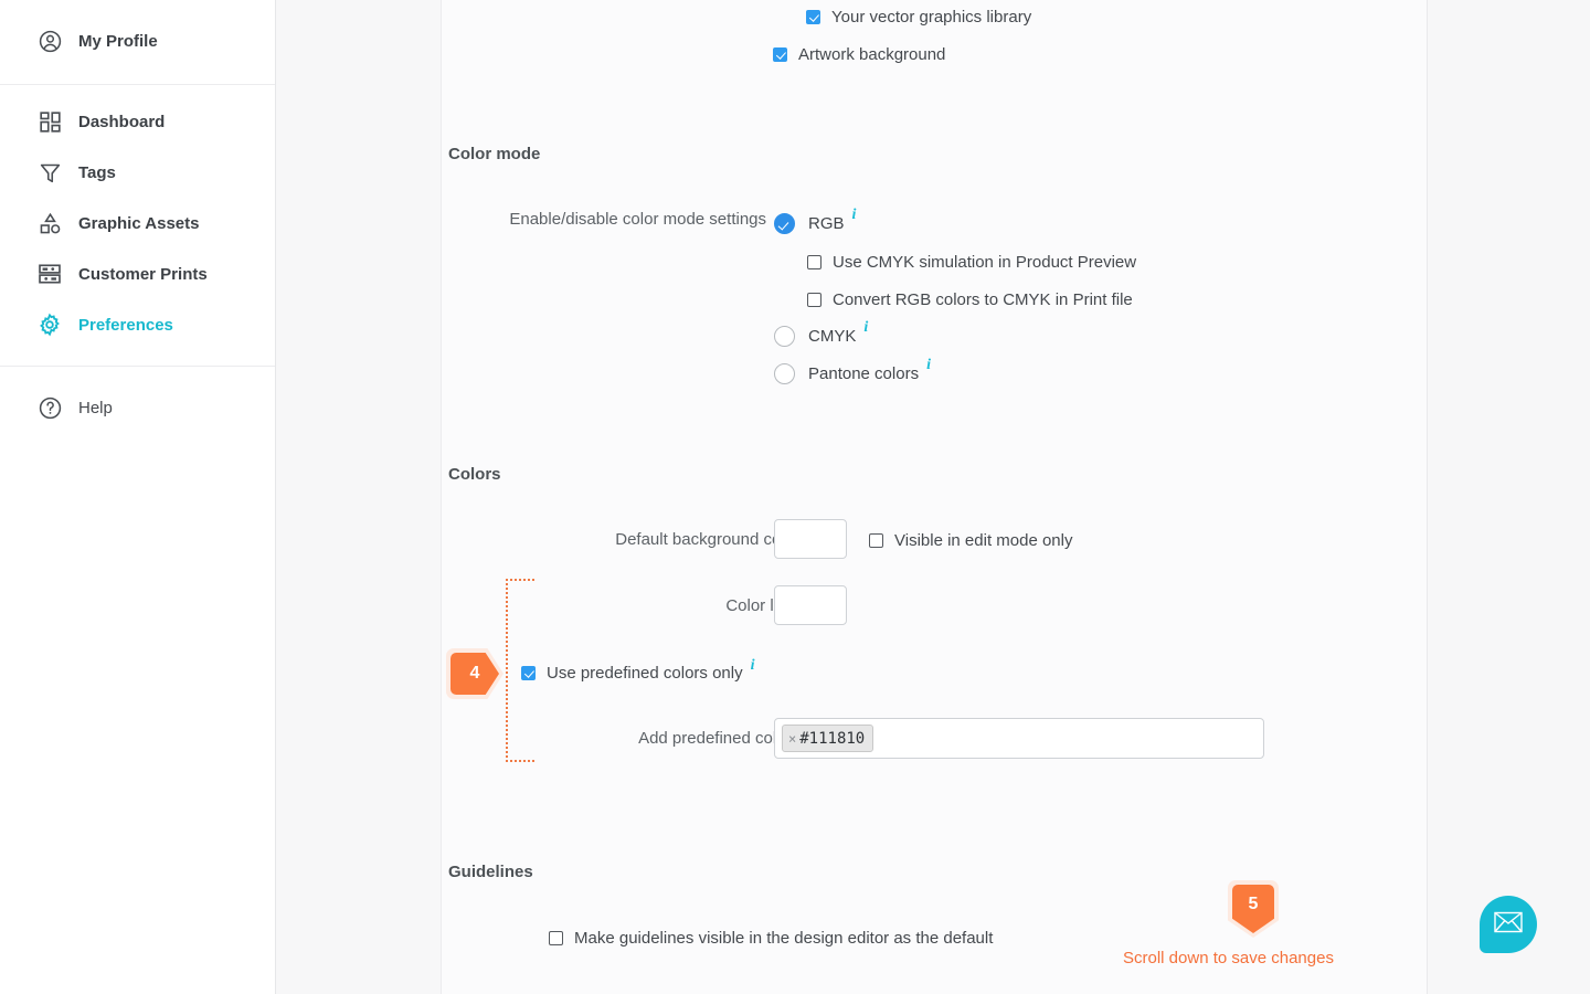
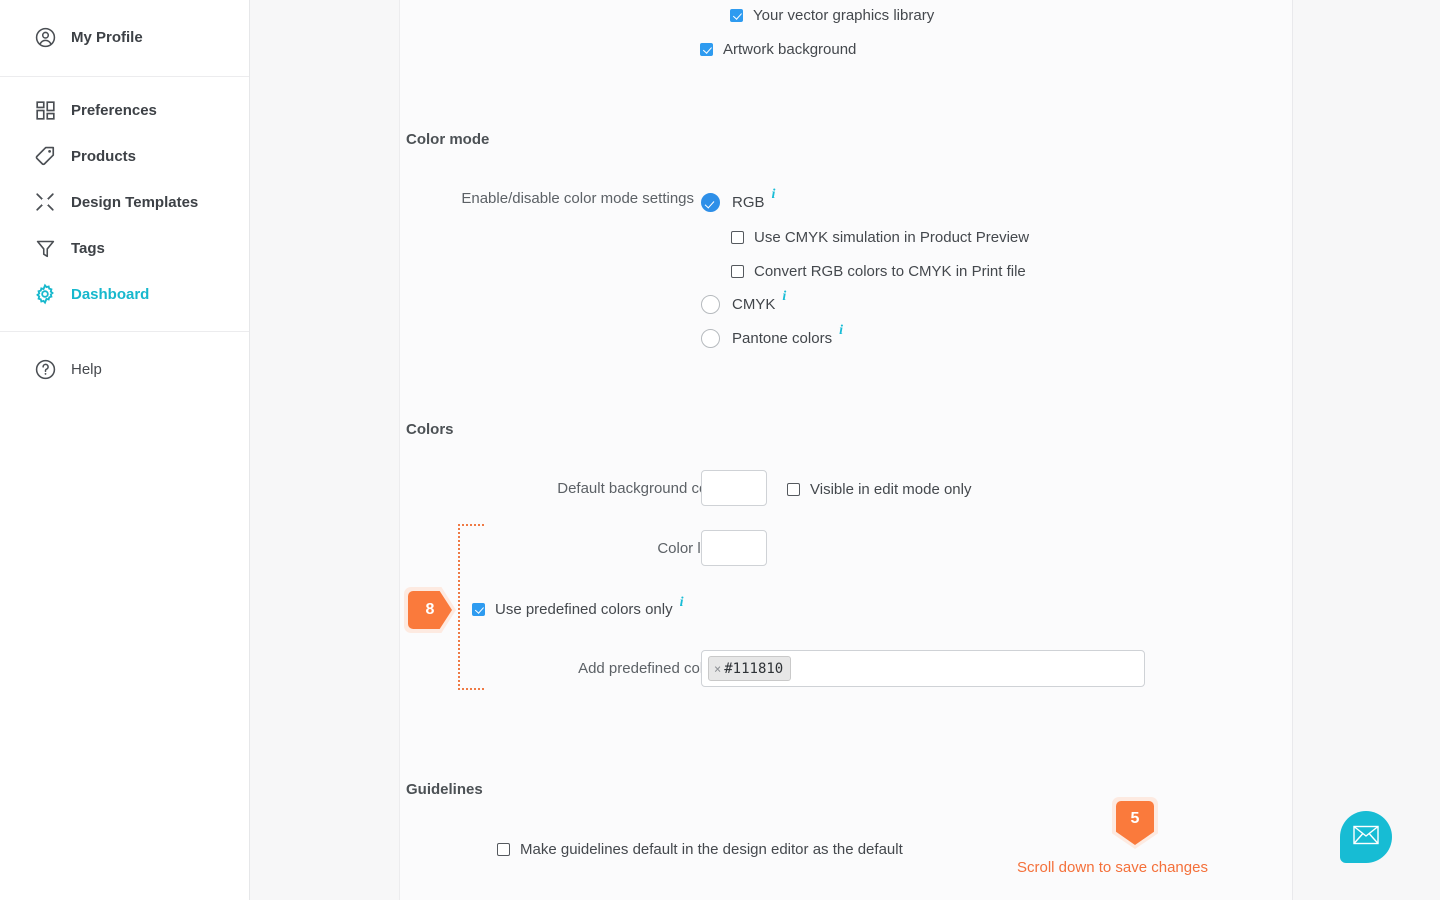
  My Profile
- Dashboard
+ Preferences
+ Products
+ Design Templates
  Tags
- Graphic Assets
- Customer Prints
- Preferences
+ Dashboard
  Help
  Your vector graphics library
  Artwork background
  Color mode
  Enable/disable color mode settings
  RGB
  i
  Use CMYK simulation in Product Preview
  Convert RGB colors to CMYK in Print file
  CMYK
  i
  Pantone colors
  i
  Colors
  Default background c
  Visible in edit mode only
- 4
+ 8
  Use predefined colors only
  i
  Add predefined co
  ×
  #111810
  Guidelines
- Make guidelines visible in the design editor as the default
+ Make guidelines default in the design editor as the default
  5
  Scroll down to save changes
